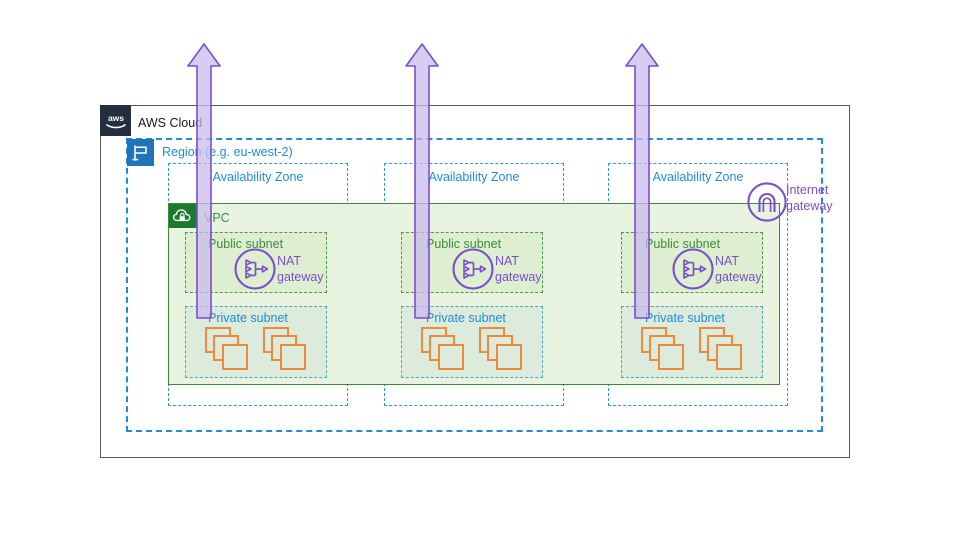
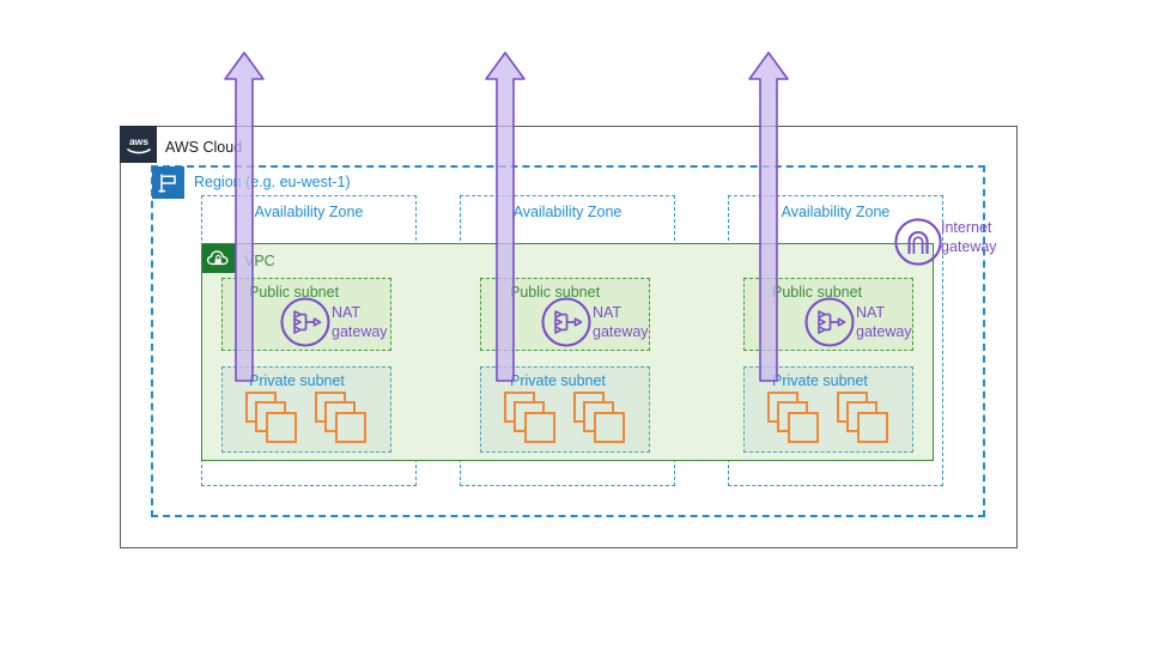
  aws
  AWS Cloud
- Region (e.g. eu-west-2)
+ Region (e.g. eu-west-1)
  Availability Zone
  Availability Zone
  Availability Zone
  VPC
  Public subnet
  Public subnet
  Public subnet
  NAT
  gateway
  NAT
  gateway
  NAT
  gateway
  Private subnet
  Private subnet
  Private subnet
  Internet
  gateway
